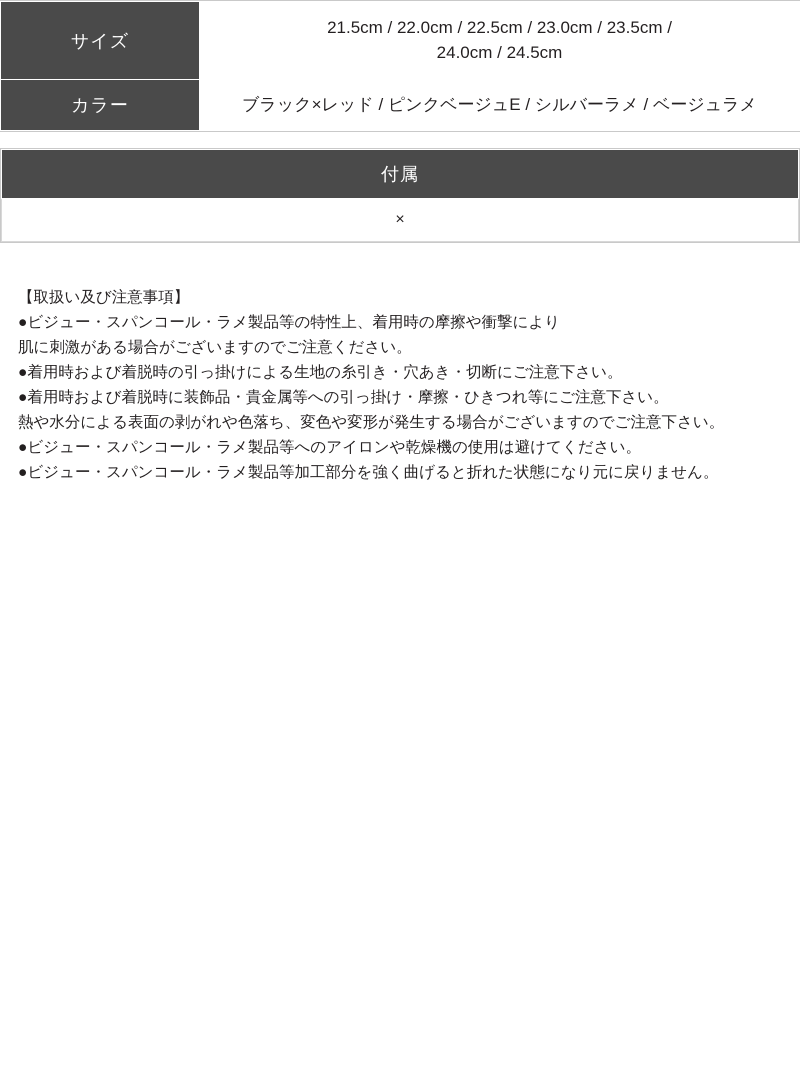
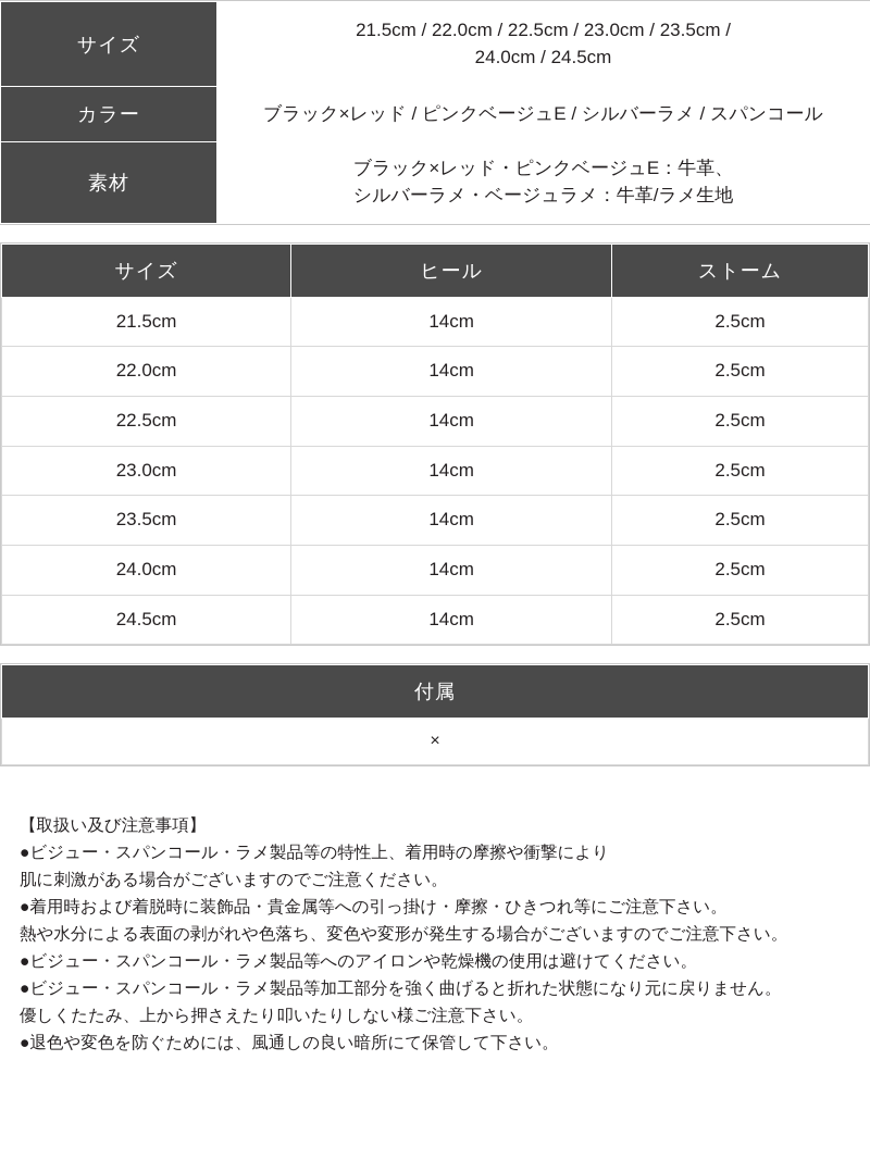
  サイズ	21.5cm / 22.0cm / 22.5cm / 23.0cm / 23.5cm / 24.0cm / 24.5cm
- カラー	ブラック×レッド / ピンクベージュE / シルバーラメ / ベージュラメ
+ カラー	ブラック×レッド / ピンクベージュE / シルバーラメ / スパンコール
+ 素材	ブラック×レッド・ピンクベージュE：牛革、 シルバーラメ・ベージュラメ：牛革/ラメ生地
+ サイズ	ヒール	ストーム
+ 21.5cm	14cm	2.5cm
+ 22.0cm	14cm	2.5cm
+ 22.5cm	14cm	2.5cm
+ 23.0cm	14cm	2.5cm
+ 23.5cm	14cm	2.5cm
+ 24.0cm	14cm	2.5cm
+ 24.5cm	14cm	2.5cm
  付属
  ×
  【取扱い及び注意事項】
  ●ビジュー・スパンコール・ラメ製品等の特性上、着用時の摩擦や衝撃により
  肌に刺激がある場合がございますのでご注意ください。
- ●着用時および着脱時の引っ掛けによる生地の糸引き・穴あき・切断にご注意下さい。
  ●着用時および着脱時に装飾品・貴金属等への引っ掛け・摩擦・ひきつれ等にご注意下さい。
  熱や水分による表面の剥がれや色落ち、変色や変形が発生する場合がございますのでご注意下さい。
  ●ビジュー・スパンコール・ラメ製品等へのアイロンや乾燥機の使用は避けてください。
  ●ビジュー・スパンコール・ラメ製品等加工部分を強く曲げると折れた状態になり元に戻りません。
+ 優しくたたみ、上から押さえたり叩いたりしない様ご注意下さい。
+ ●退色や変色を防ぐためには、風通しの良い暗所にて保管して下さい。
